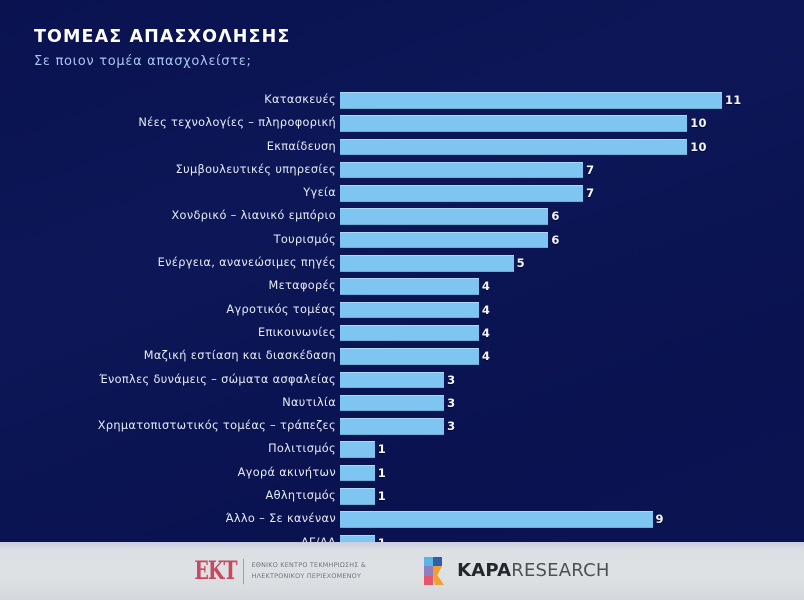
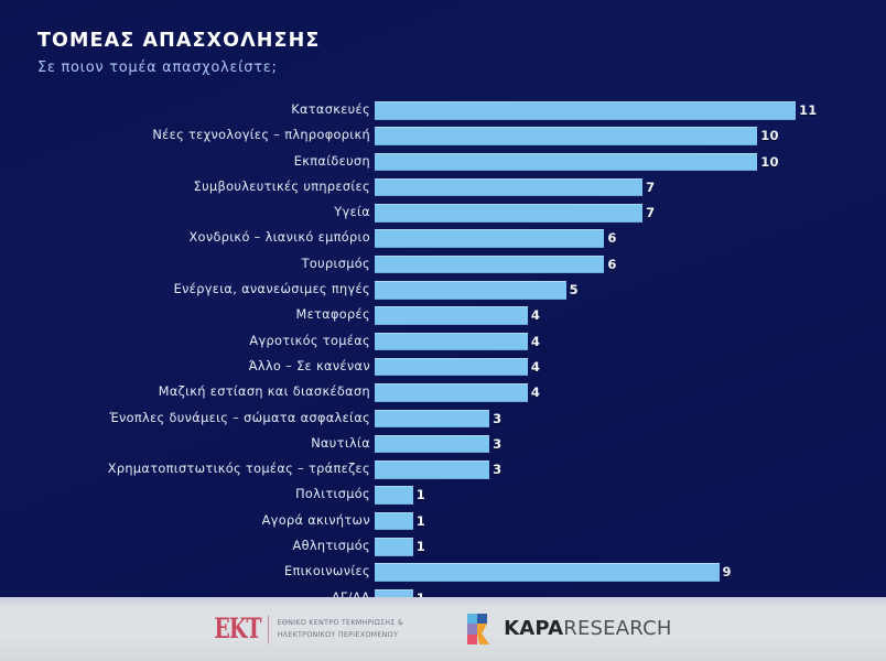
  ΤΟΜΕΑΣ ΑΠΑΣΧΟΛΗΣΗΣ
  Σε ποιον τομέα απασχολείστε;
  Κατασκευές
  11
  Νέες τεχνολογίες – πληροφορική
  10
  Εκπαίδευση
  10
  Συμβουλευτικές υπηρεσίες
  7
  Υγεία
  7
  Χονδρικό – λιανικό εμπόριο
  6
  Τουρισμός
  6
  Ενέργεια, ανανεώσιμες πηγές
  5
  Μεταφορές
  4
  Αγροτικός τομέας
  4
- Επικοινωνίες
+ Άλλο – Σε κανέναν
  4
  Μαζική εστίαση και διασκέδαση
  4
  Ένοπλες δυνάμεις – σώματα ασφαλείας
  3
  Ναυτιλία
  3
  Χρηματοπιστωτικός τομέας – τράπεζες
  3
  Πολιτισμός
  1
  Αγορά ακινήτων
  1
  Αθλητισμός
  1
- Άλλο – Σε κανέναν
+ Επικοινωνίες
  9
  EKT
  ΕΘΝΙΚΟ ΚΕΝΤΡΟ ΤΕΚΜΗΡΙΩΣΗΣ &
  ΗΛΕΚΤΡΟΝΙΚΟΥ ΠΕΡΙΕΧΟΜΕΝΟΥ
  KAPARESEARCH
